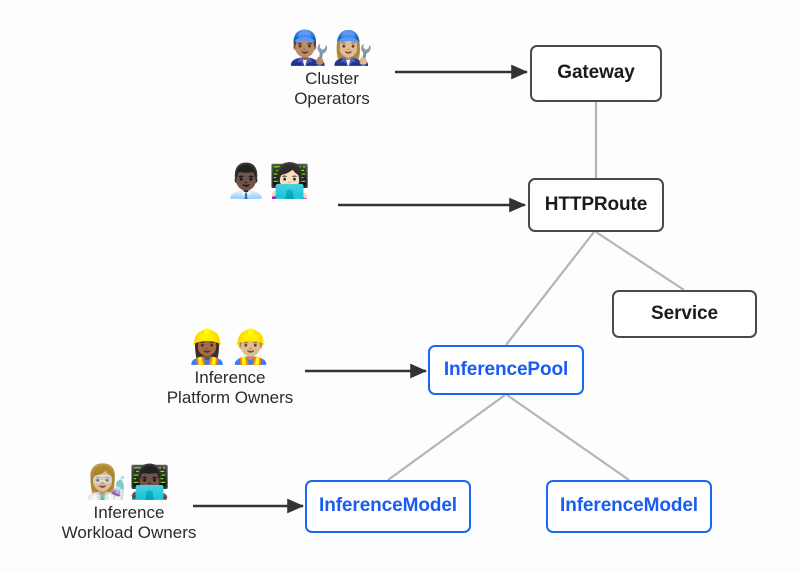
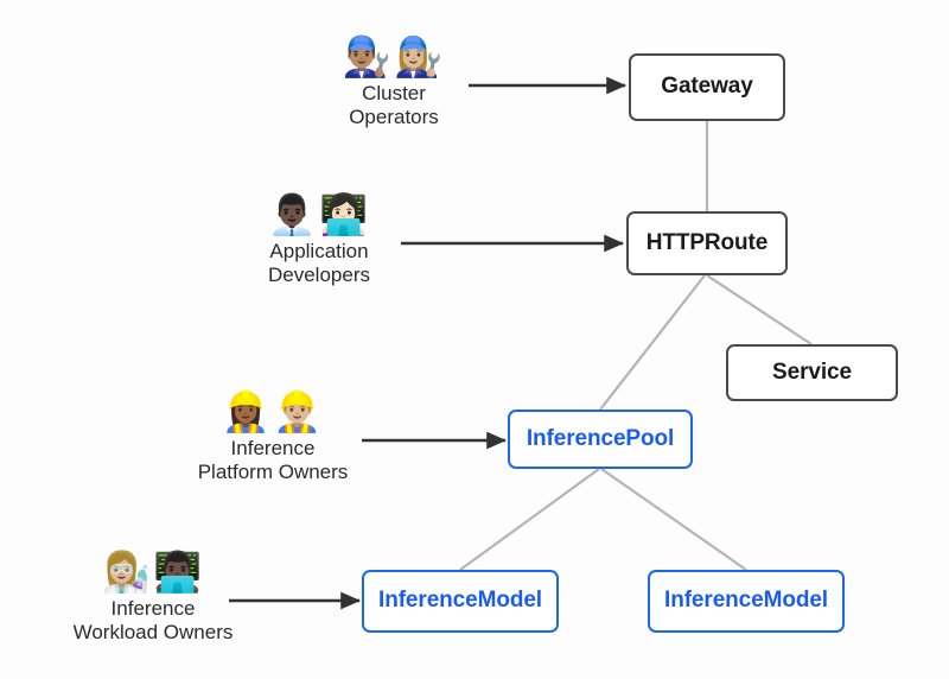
  Gateway
  HTTPRoute
  Service
  InferencePool
  InferenceModel
  InferenceModel
  👨🏽‍🔧👩🏼‍🔧
  Cluster
  Operators
  👨🏿‍💼👩🏻‍💻
+ Application
+ Developers
  👷🏾‍♀️👷🏼‍♂️
  Inference
  Platform Owners
  👩🏼‍🔬👨🏿‍💻
  Inference
  Workload Owners
